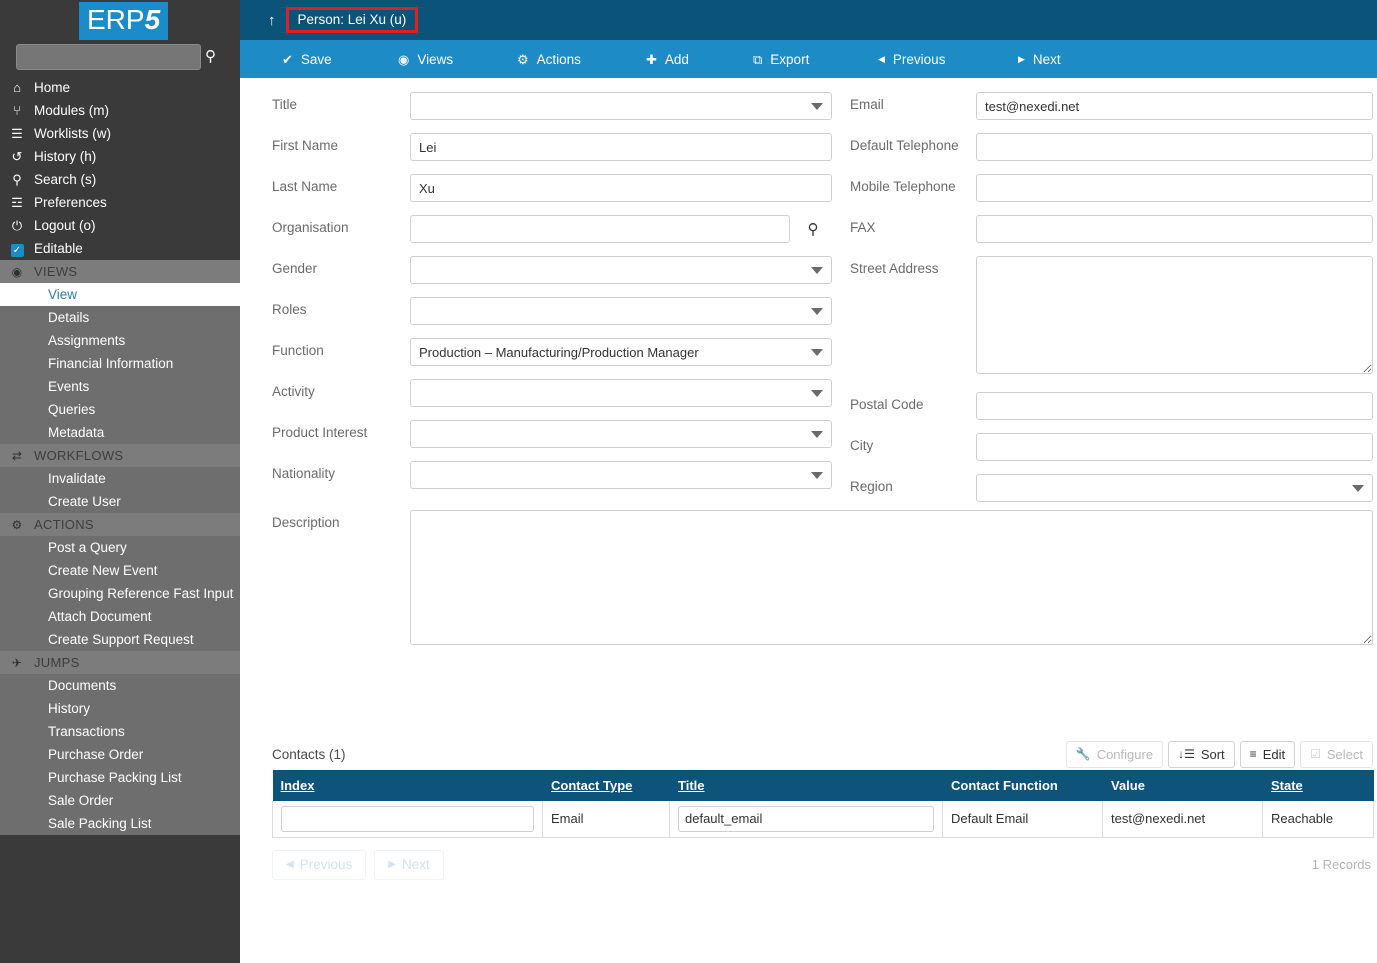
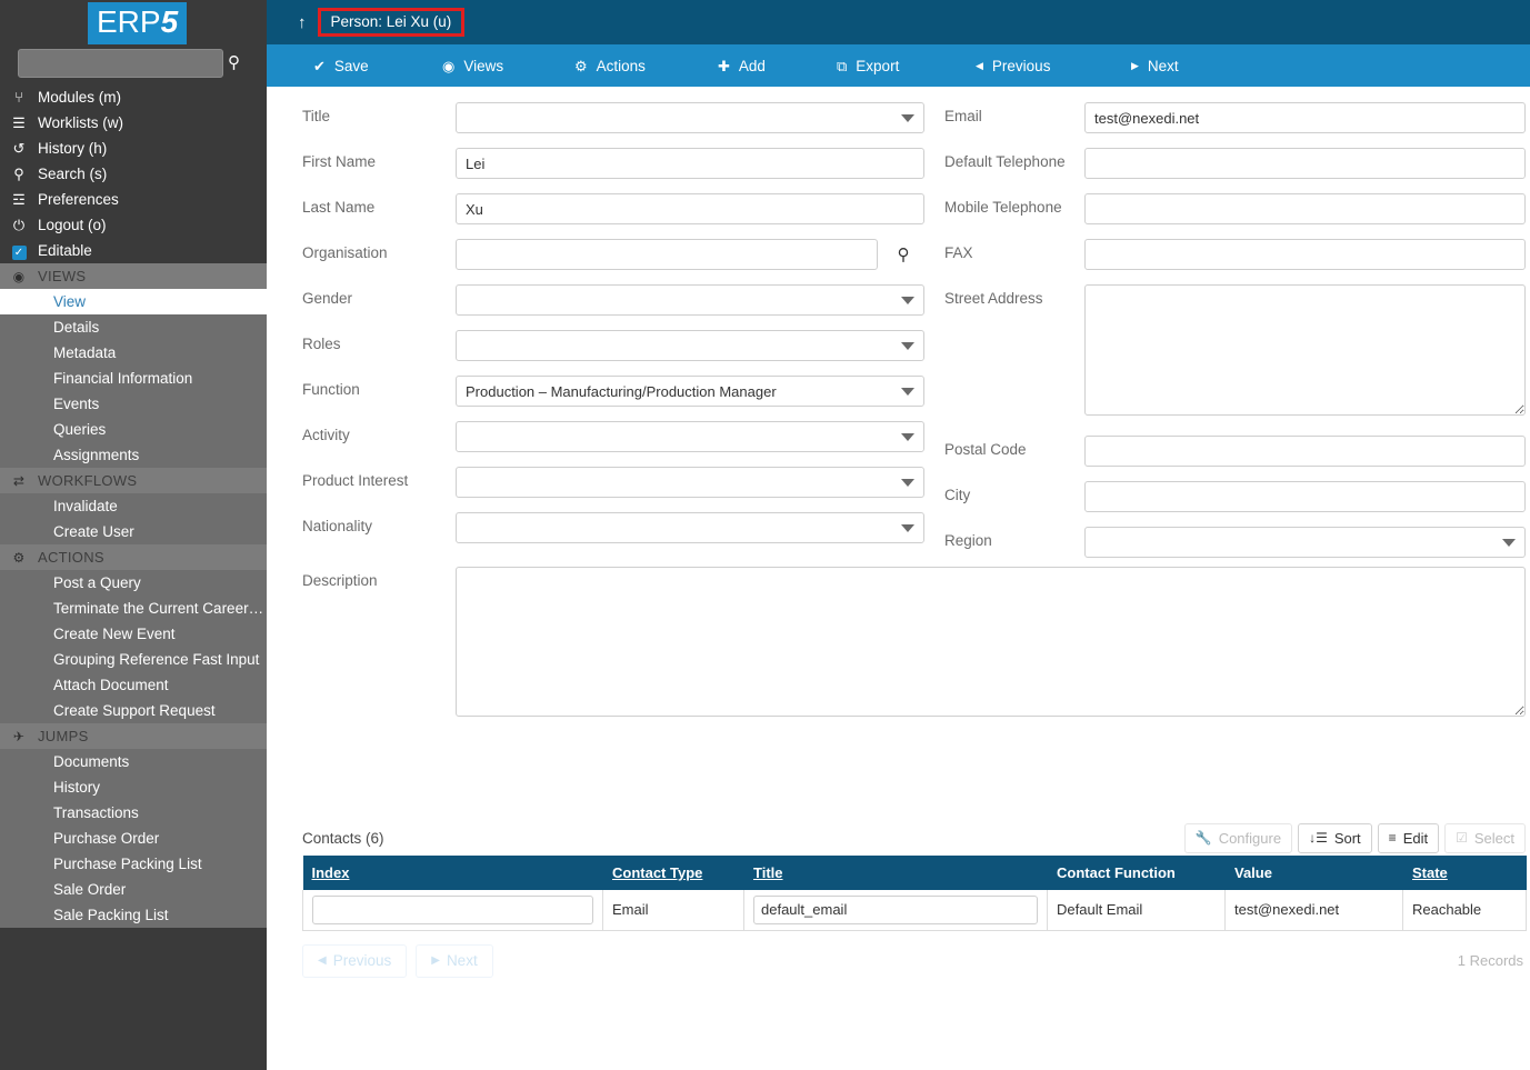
  ERP5
  ⚲
- ⌂
- Home
  ⑂
  Modules (m)
  ☰
  Worklists (w)
  ↺
  History (h)
  ⚲
  Search (s)
  ☲
  Preferences
  ⏻
  Logout (o)
  ✓
  Editable
  ◉
  VIEWS
  View
  Details
- Assignments
+ Metadata
  Financial Information
  Events
  Queries
- Metadata
+ Assignments
  ⇄
  WORKFLOWS
  Invalidate
  Create User
  ⚙
  ACTIONS
  Post a Query
+ Terminate the Current Career…
  Create New Event
  Grouping Reference Fast Input
  Attach Document
  Create Support Request
  ✈
  JUMPS
  Documents
  History
  Transactions
  Purchase Order
  Purchase Packing List
  Sale Order
  Sale Packing List
  ↑
  Person: Lei Xu (u)
  Title
  First Name
  Lei
  Last Name
  Xu
  Organisation
  ⚲
  Gender
  Roles
  Function
  Production – Manufacturing/Production Manager
  Activity
  Product Interest
  Nationality
  Email
  test@nexedi.net
  Default Telephone
  Mobile Telephone
  FAX
  Street Address
  Postal Code
  City
  Region
  Description
- Contacts (1)
+ Contacts (6)
  🔧
  Configure
  ↓☰
  Sort
  ≡
  Edit
  ☑
  Select
  Index	Contact Type	Title	Contact Function	Value	State
  	Email	default_email	Default Email	test@nexedi.net	Reachable
  ◀
  Previous
  ▶
  Next
  1 Records
  ✔
  Save
  ◉
  Views
  ⚙
  Actions
  ✚
  Add
  ⧉
  Export
  ◀
  Previous
  ▶
  Next
